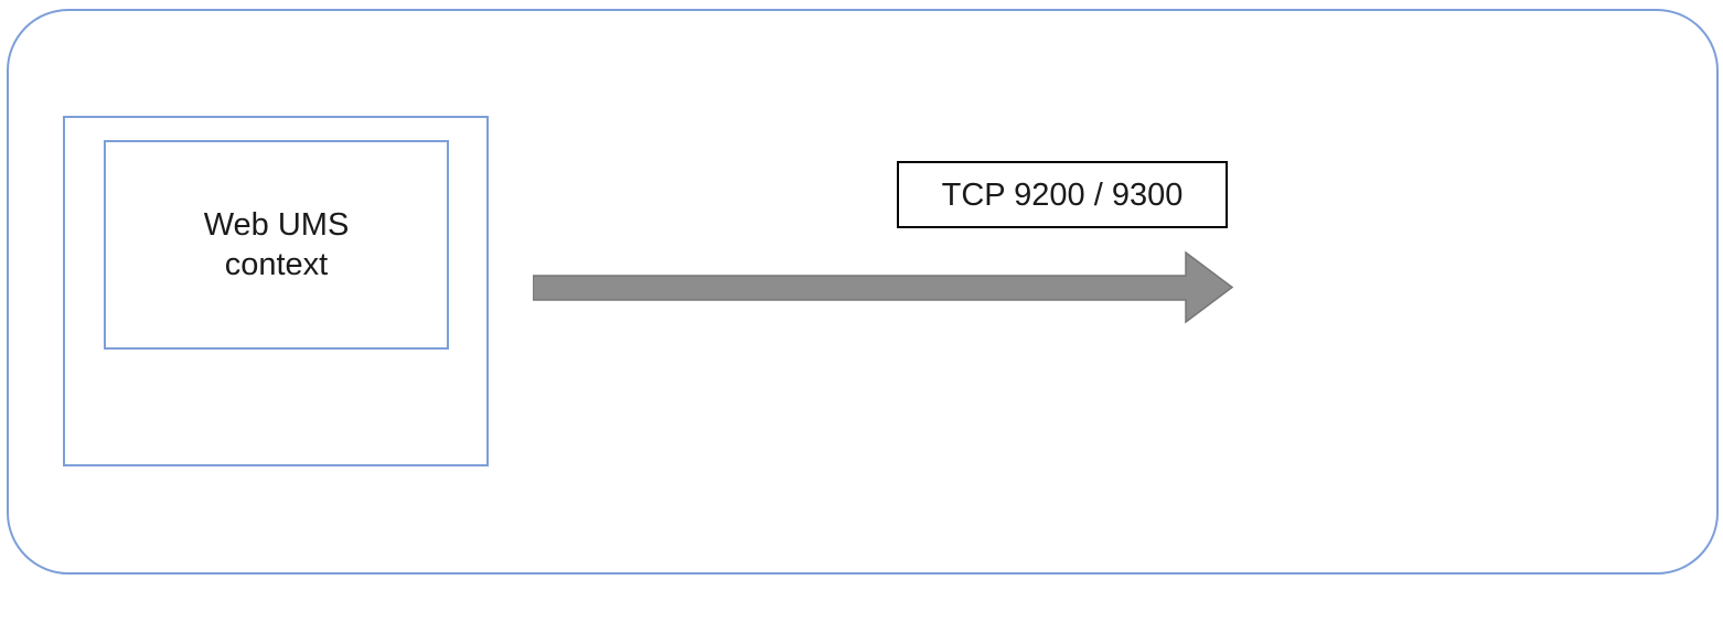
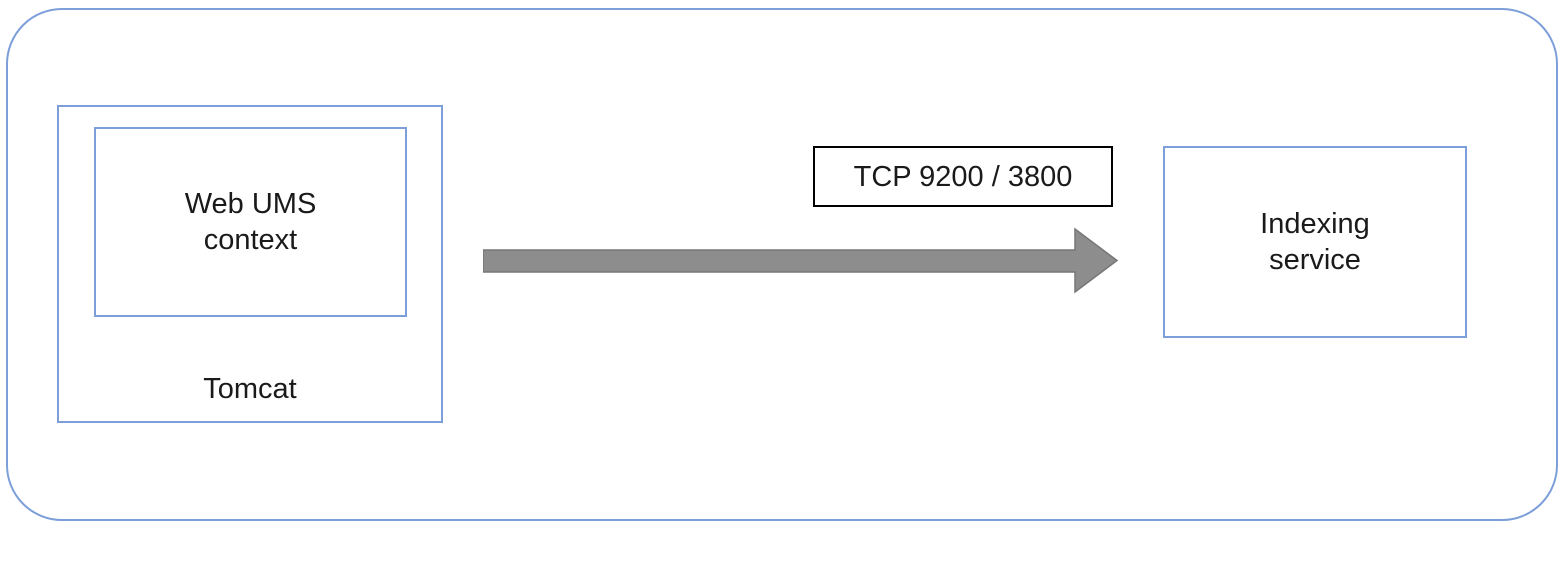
  Web UMS
  context
+ Tomcat
- TCP 9200 / 9300
+ TCP 9200 / 3800
+ Indexing
+ service
